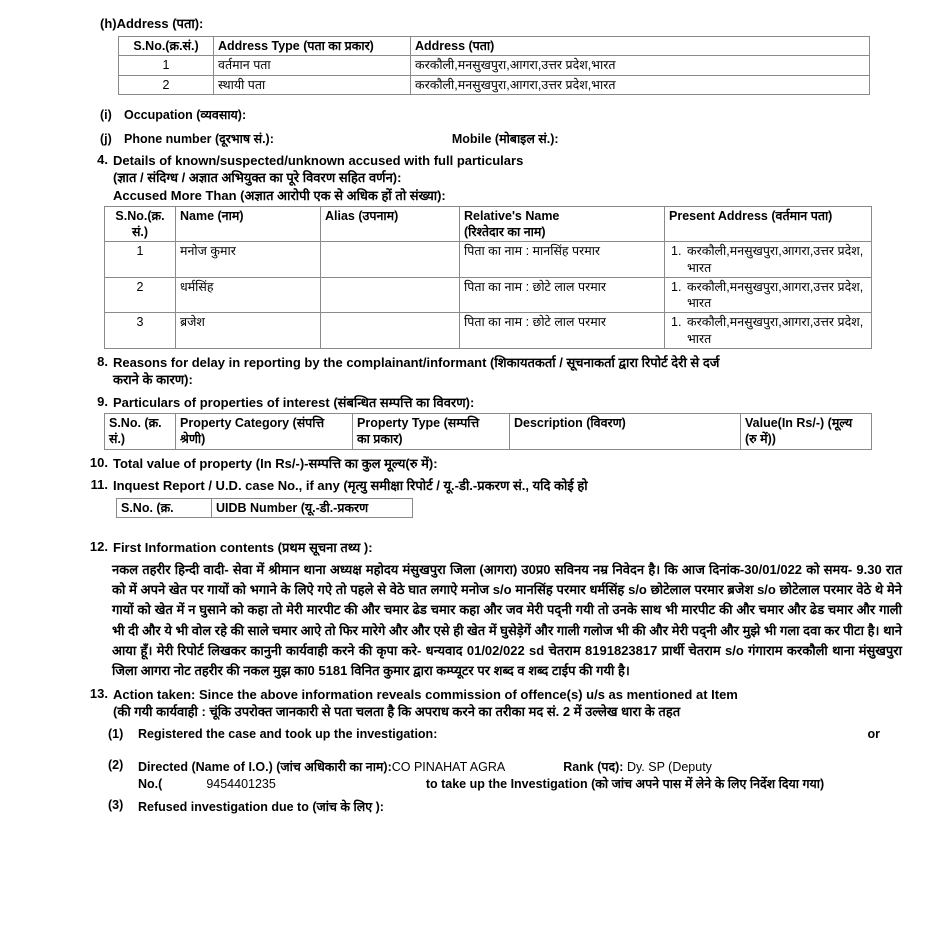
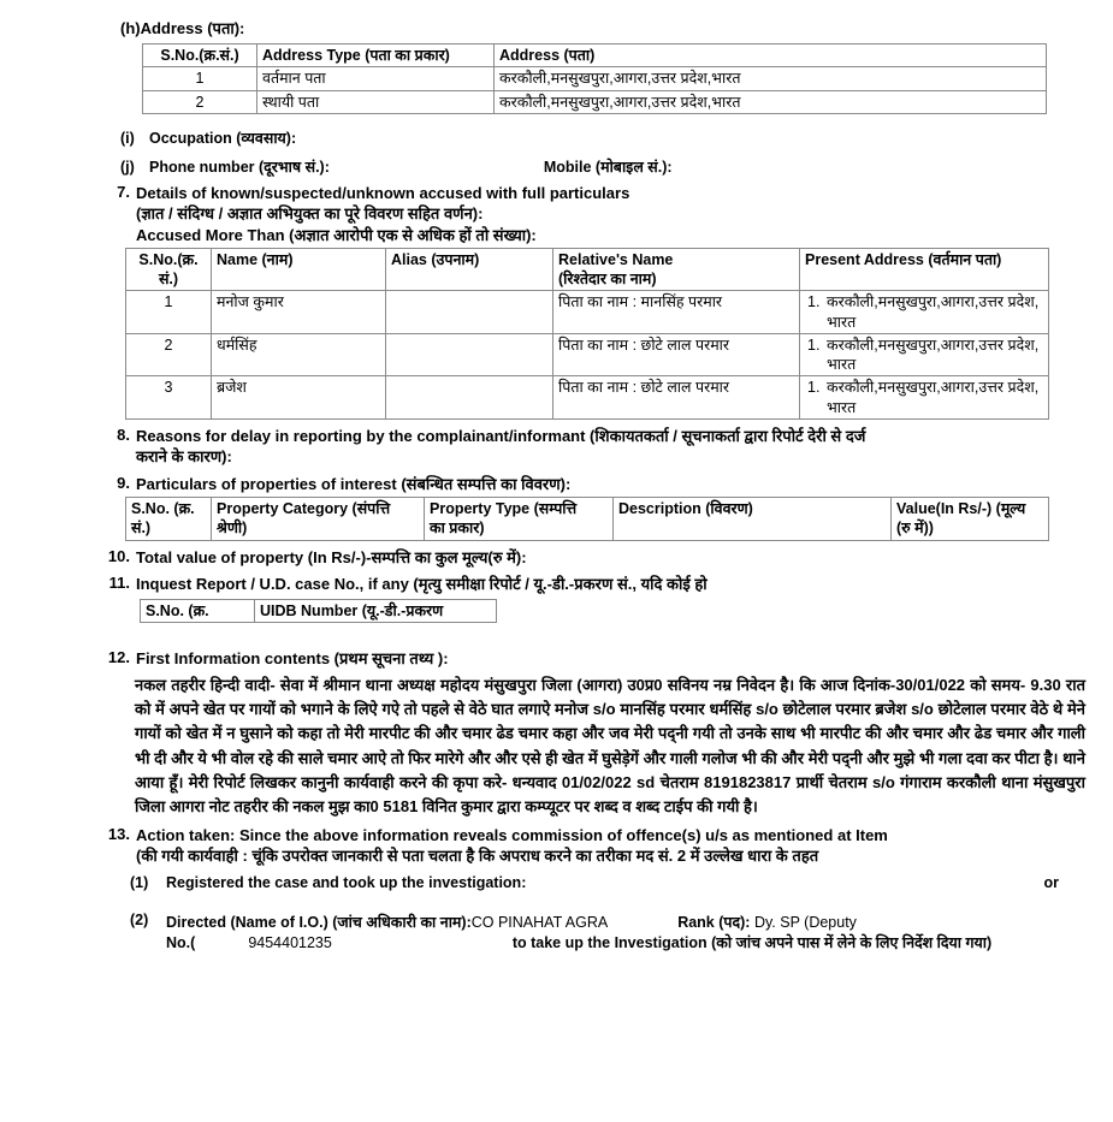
  (h)Address (पता):
  S.No.(क्र.सं.)	Address Type (पता का प्रकार)	Address (पता)
  1	वर्तमान पता	करकौली,मनसुखपुरा,आगरा,उत्तर प्रदेश,भारत
  2	स्थायी पता	करकौली,मनसुखपुरा,आगरा,उत्तर प्रदेश,भारत
  (i)
  Occupation (व्यवसाय):
  (j)
  Phone number (दूरभाष सं.):
  Mobile (मोबाइल सं.):
- 4.
+ 7.
  Details of known/suspected/unknown accused with full particulars
  (ज्ञात / संदिग्ध / अज्ञात अभियुक्त का पूरे विवरण सहित वर्णन):
  Accused More Than (अज्ञात आरोपी एक से अधिक हों तो संख्या):
  S.No.(क्र. सं.)	Name (नाम)	Alias (उपनाम)	Relative's Name (रिश्तेदार का नाम)	Present Address (वर्तमान पता)
  1	मनोज कुमार		पिता का नाम : मानसिंह परमार	1. करकौली,मनसुखपुरा,आगरा,उत्तर प्रदेश, भारत
  2	धर्मसिंह		पिता का नाम : छोटे लाल परमार	1. करकौली,मनसुखपुरा,आगरा,उत्तर प्रदेश, भारत
  3	ब्रजेश		पिता का नाम : छोटे लाल परमार	1. करकौली,मनसुखपुरा,आगरा,उत्तर प्रदेश, भारत
  8.
  Reasons for delay in reporting by the complainant/informant (शिकायतकर्ता / सूचनाकर्ता द्वारा रिपोर्ट देरी से दर्ज
  कराने के कारण):
  9.
  Particulars of properties of interest (संबन्धित सम्पत्ति का विवरण):
  S.No. (क्र. सं.)	Property Category (संपत्ति श्रेणी)	Property Type (सम्पत्ति का प्रकार)	Description (विवरण)	Value(In Rs/-) (मूल्य (रु में))
  10.
  Total value of property (In Rs/-)-सम्पत्ति का कुल मूल्य(रु में):
  11.
  Inquest Report / U.D. case No., if any (मृत्यु समीक्षा रिपोर्ट / यू.-डी.-प्रकरण सं., यदि कोई हो
  S.No. (क्र.	UIDB Number (यू.-डी.-प्रकरण
  12.
  First Information contents (प्रथम सूचना तथ्य ):
  नकल तहरीर हिन्दी वादी- सेवा में श्रीमान थाना अध्यक्ष महोदय मंसुखपुरा जिला (आगरा) उ0प्र0 सविनय नम्र निवेदन है। कि आज दिनांक-30/01/022 को समय- 9.30 रात को में अपने खेत पर गायों को भगाने के लिऐ गऐ तो पहले से वेठे घात लगाऐ मनोज s/o मानसिंह परमार धर्मसिंह s/o छोटेलाल परमार ब्रजेश s/o छोटेलाल परमार वेठे थे मेने गायों को खेत में न घुसाने को कहा तो मेरी मारपीट की और चमार ढेड चमार कहा और जव मेरी पद्नी गयी तो उनके साथ भी मारपीट की और चमार और ढेड चमार और गाली भी दी और ये भी वोल रहे की साले चमार आऐ तो फिर मारेगे और और एसे ही खेत में घुसेड़ेगें और गाली गलोज भी की और मेरी पद्नी और मुझे भी गला दवा कर पीटा है। थाने आया हूँ। मेरी रिपोर्ट लिखकर कानुनी कार्यवाही करने की कृपा करे- धन्यवाद 01/02/022 sd चेतराम 8191823817 प्रार्थी चेतराम s/o गंगाराम करकौली थाना मंसुखपुरा जिला आगरा नोट तहरीर की नकल मुझ का0 5181 विनित कुमार द्वारा कम्प्यूटर पर शब्द व शब्द टाईप की गयी है।
  13.
  Action taken: Since the above information reveals commission of offence(s) u/s as mentioned at Item
  (की गयी कार्यवाही : चूंकि उपरोक्त जानकारी से पता चलता है कि अपराध करने का तरीका मद सं. 2 में उल्लेख धारा के तहत
  (1)
  Registered the case and took up the investigation:
  or
  (2)
  Directed (Name of I.O.) (जांच अधिकारी का नाम):CO PINAHAT AGRA Rank (पद): Dy. SP (Deputy
  No.( 9454401235 to take up the Investigation (को जांच अपने पास में लेने के लिए निर्देश दिया गया)
- (3)
- Refused investigation due to (जांच के लिए ):
